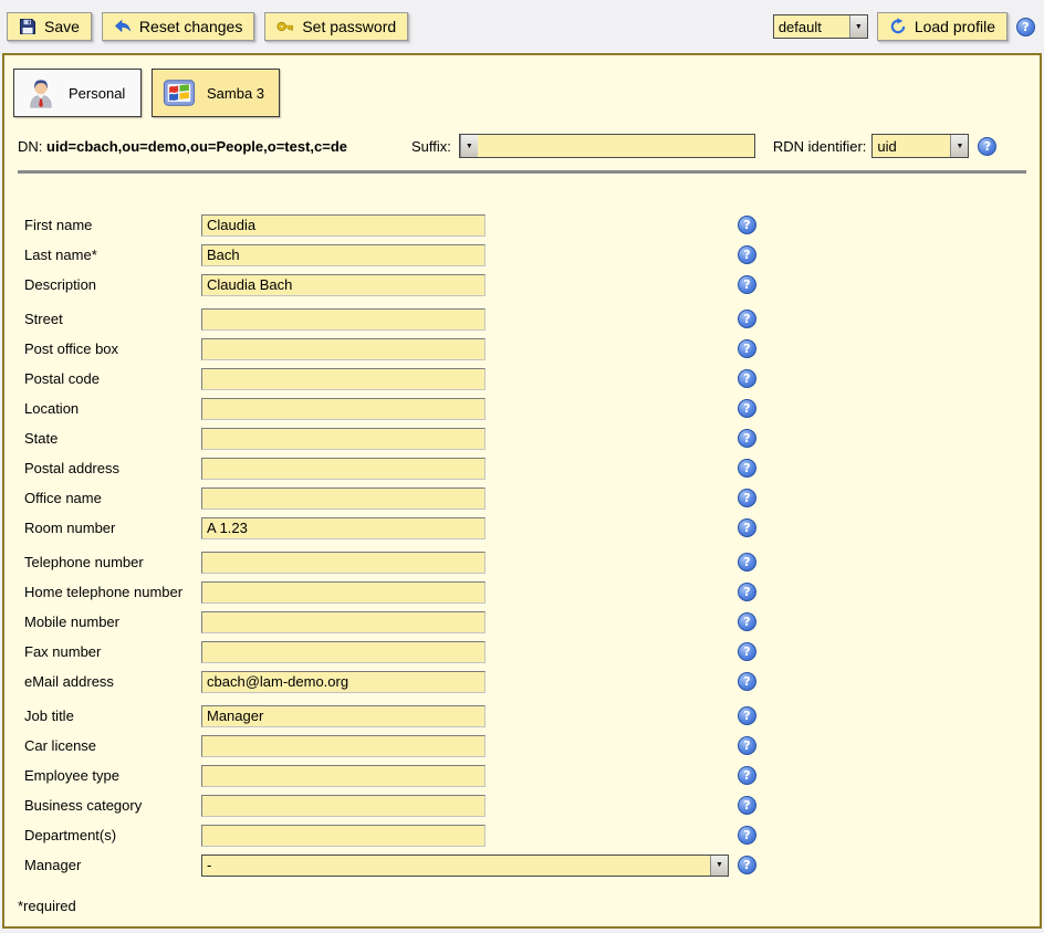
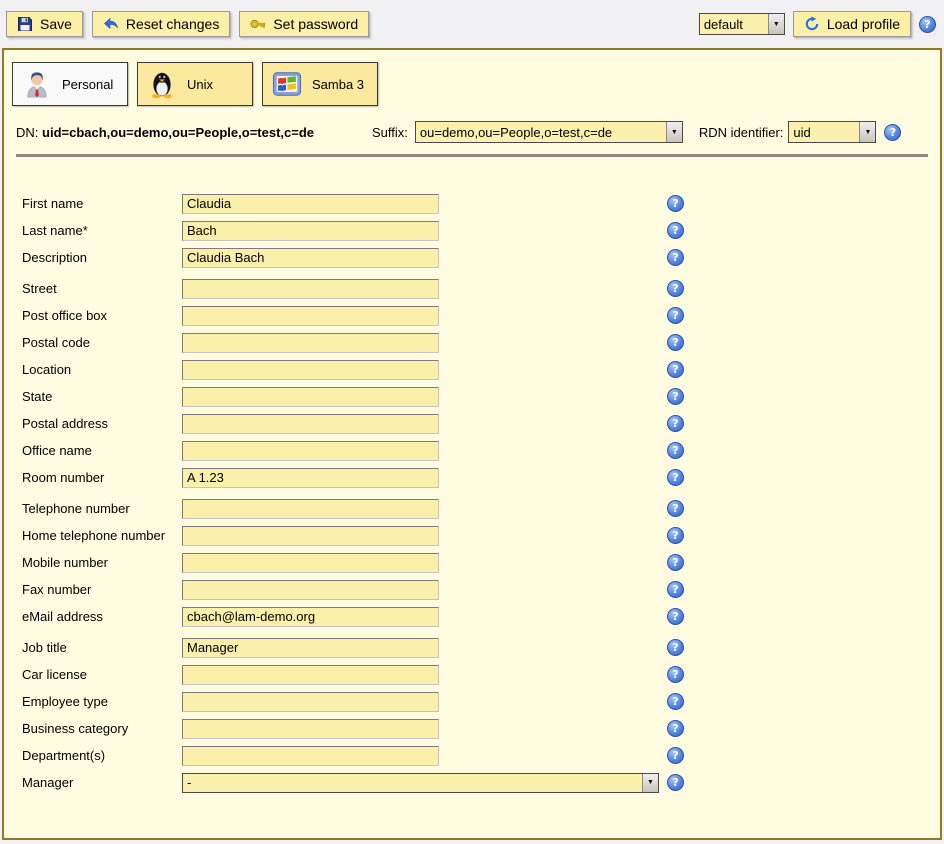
  Save
  Reset changes
  Set password
  default
  Load profile
  ?
  Personal
+ Unix
  Samba 3
  DN: uid=cbach,ou=demo,ou=People,o=test,c=de
  Suffix:
+ ou=demo,ou=People,o=test,c=de
  RDN identifier:
  uid
  ?
  First name
  Claudia
  ?
  Last name*
  Bach
  ?
  Description
  Claudia Bach
  ?
  Street
  ?
  Post office box
  ?
  Postal code
  ?
  Location
  ?
  State
  ?
  Postal address
  ?
  Office name
  ?
  Room number
  A 1.23
  ?
  Telephone number
  ?
  Home telephone number
  ?
  Mobile number
  ?
  Fax number
  ?
  eMail address
  cbach@lam-demo.org
  ?
  Job title
  Manager
  ?
  Car license
  ?
  Employee type
  ?
  Business category
  ?
  Department(s)
  ?
  Manager
  -
  ?
- *required
